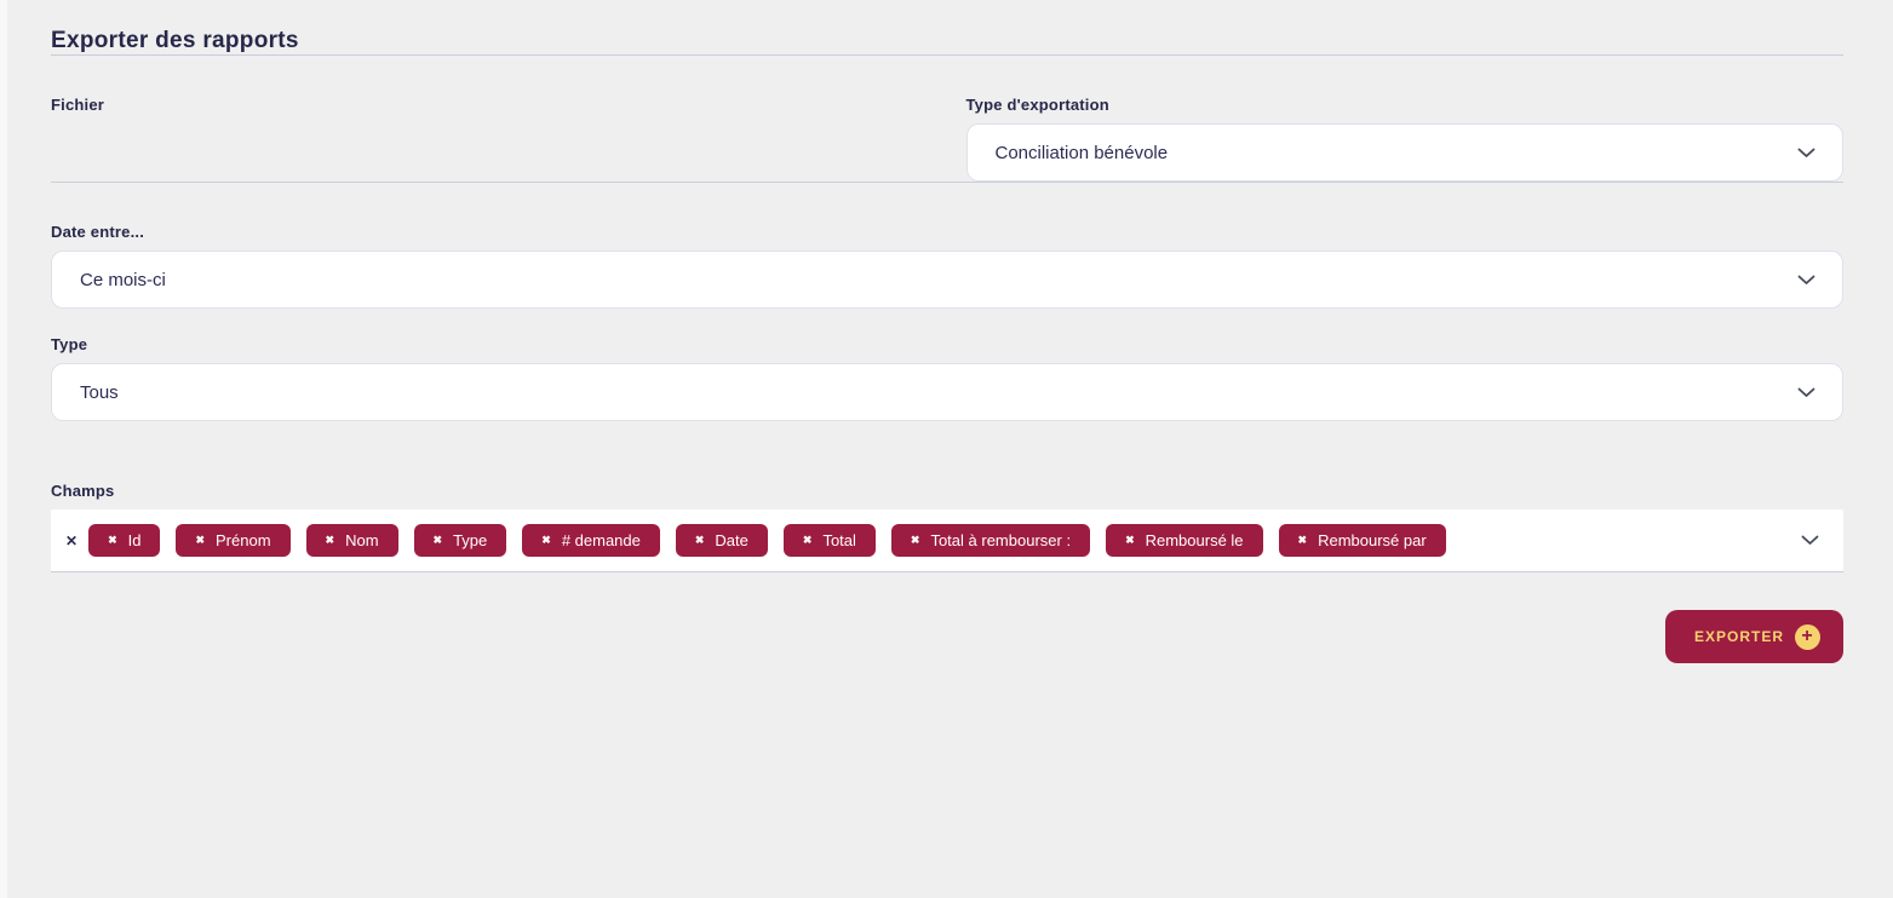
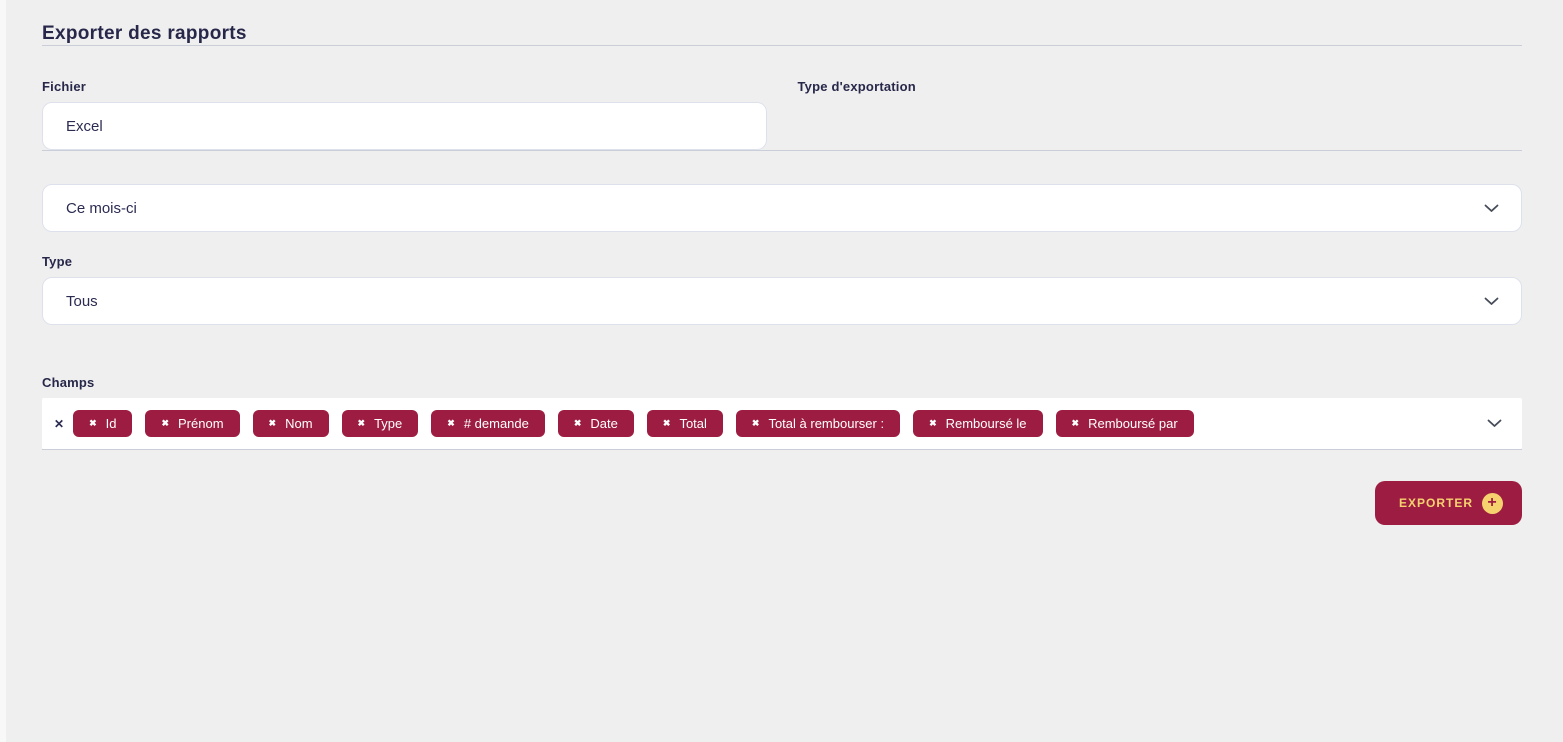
  Exporter des rapports
  Fichier
+ Excel
  Type d'exportation
- Conciliation bénévole
- Date entre...
  Ce mois-ci
  Type
  Tous
  Champs
  ✕
  ✖
  Id
  ✖
  Prénom
  ✖
  Nom
  ✖
  Type
  ✖
  # demande
  ✖
  Date
  ✖
  Total
  ✖
  Total à rembourser :
  ✖
  Remboursé le
  ✖
  Remboursé par
  EXPORTER
  +
